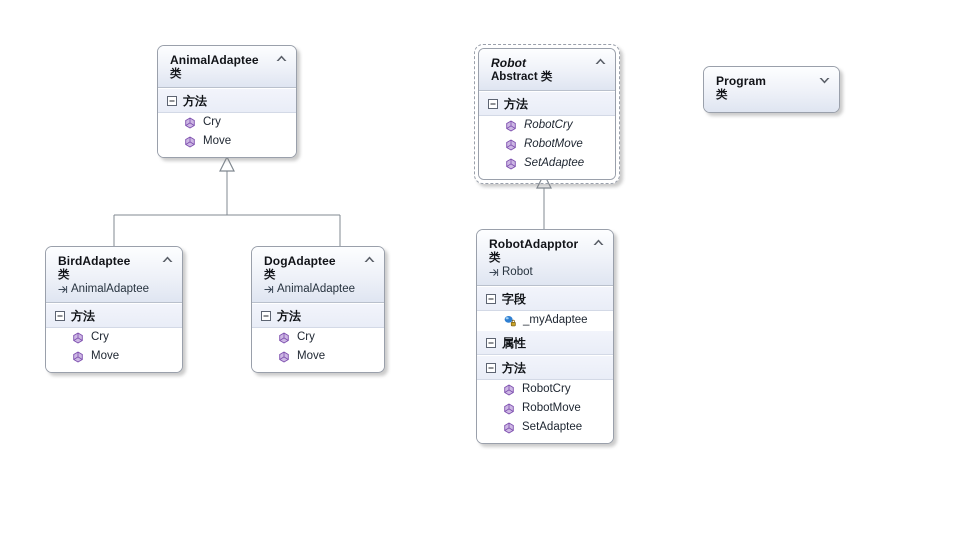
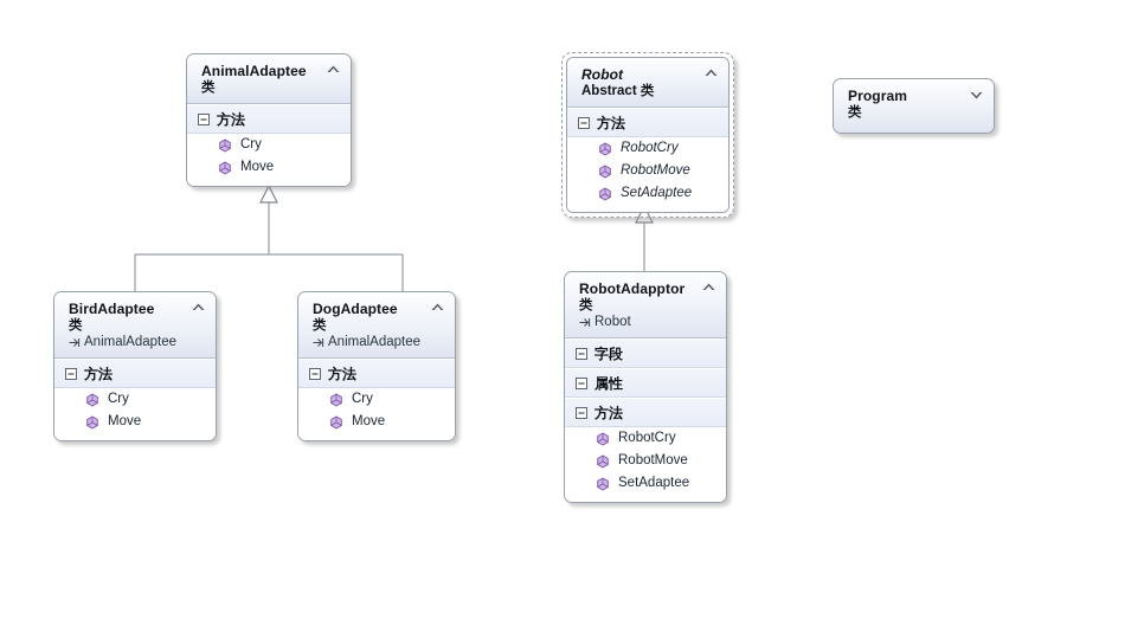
  AnimalAdaptee
  类
  方法
  Cry
  Move
  Robot
  Abstract 类
  方法
  RobotCry
  RobotMove
  SetAdaptee
  Program
  类
  BirdAdaptee
  类
  AnimalAdaptee
  方法
  Cry
  Move
  DogAdaptee
  类
  AnimalAdaptee
  方法
  Cry
  Move
  RobotAdapptor
  类
  Robot
  字段
- _myAdaptee
  属性
  方法
  RobotCry
  RobotMove
  SetAdaptee
